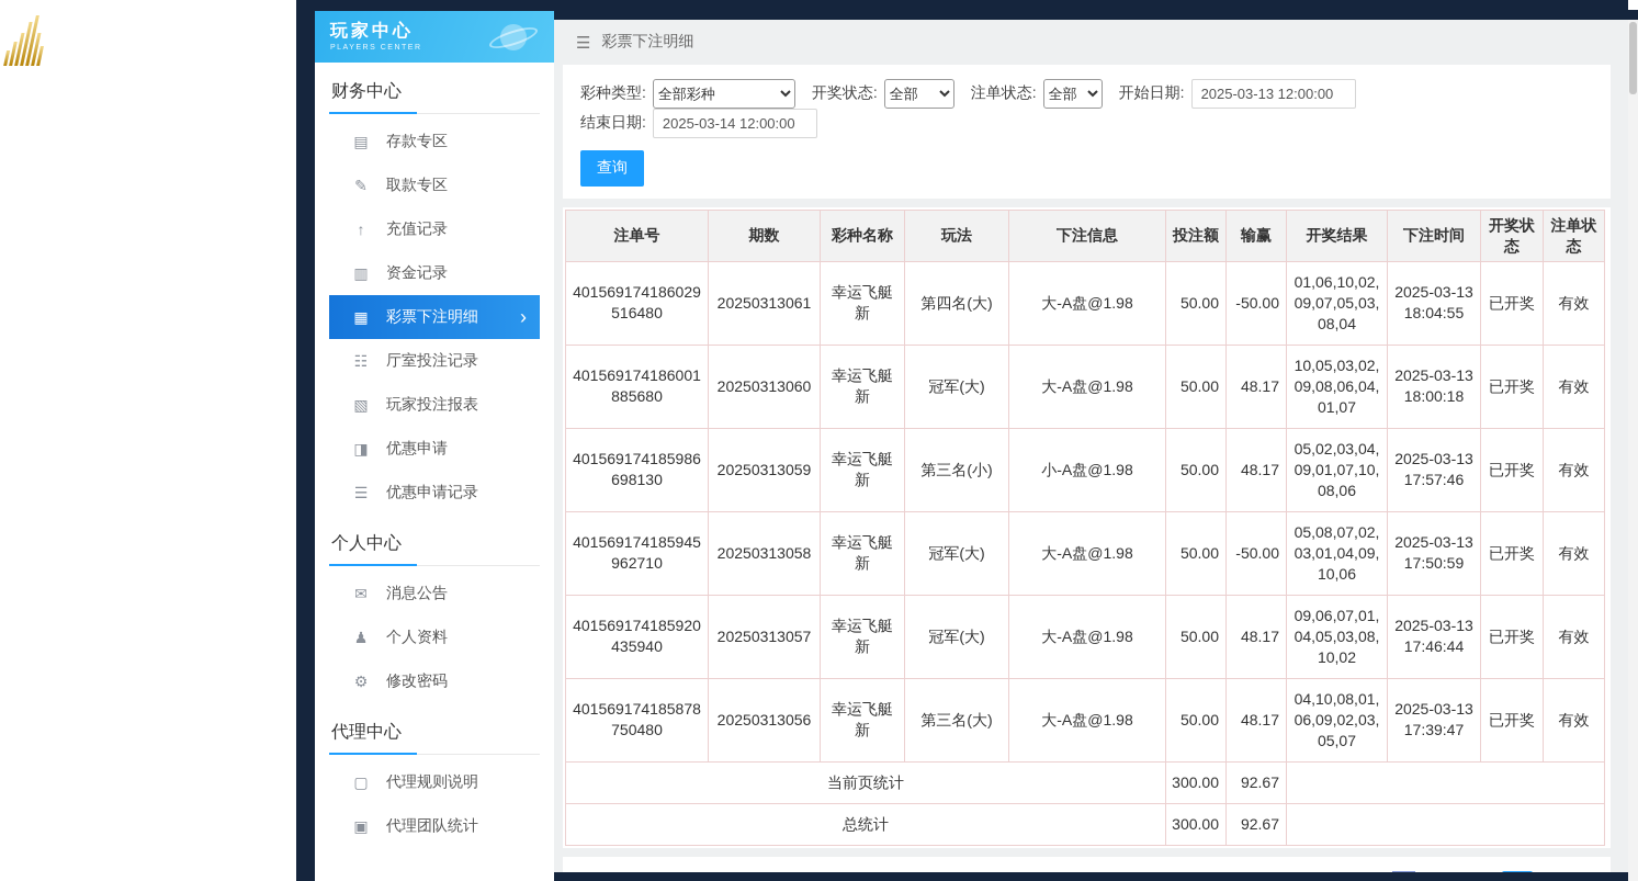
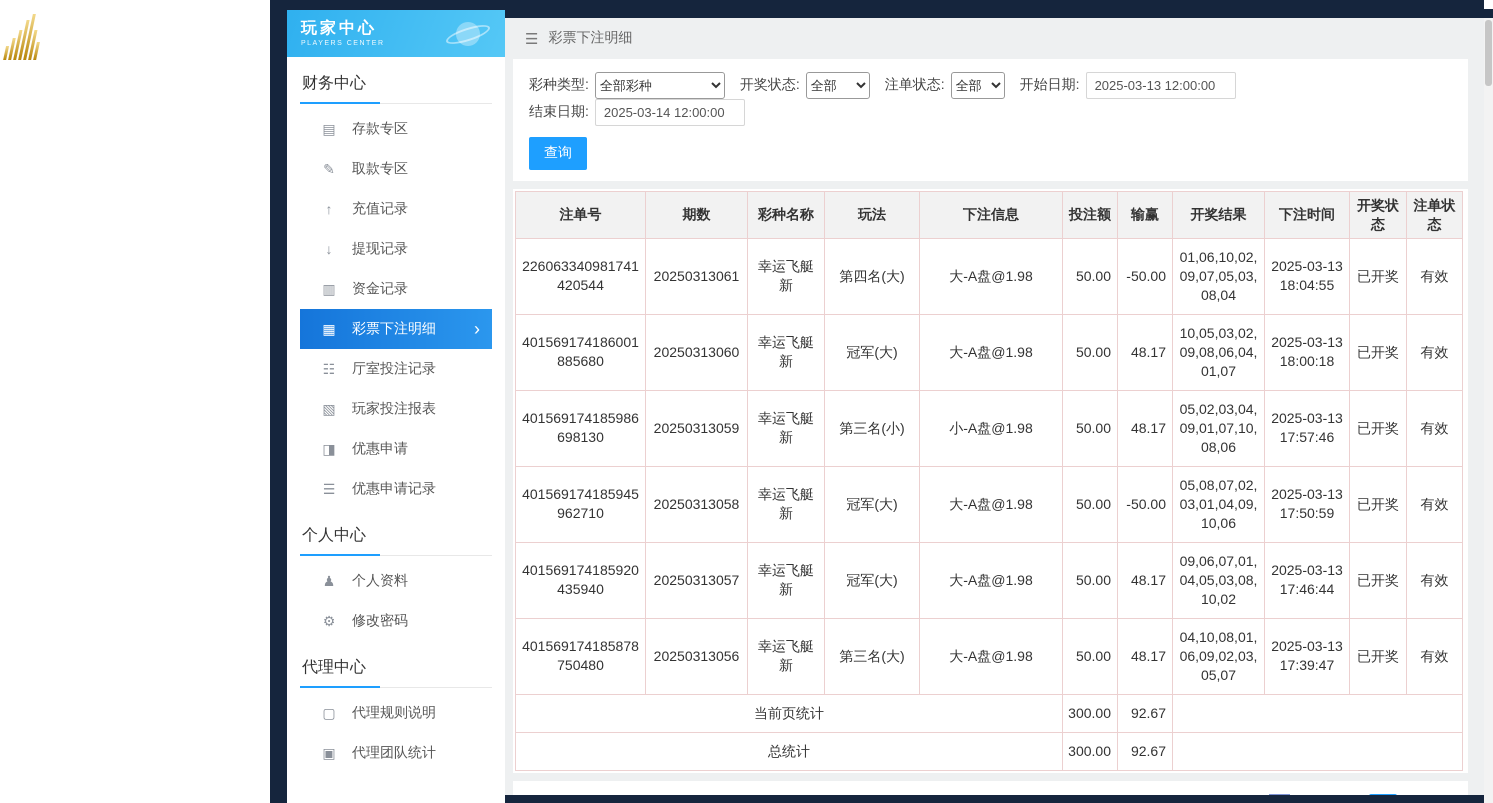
  玩家中心
  财务中心
  ▤
  存款专区
  ✎
  取款专区
  ↑
  充值记录
+ ↓
+ 提现记录
  ▥
  资金记录
  ▦
  彩票下注明细
  ›
  ☷
  厅室投注记录
  ▧
  玩家投注报表
  ◨
  优惠申请
  ☰
  优惠申请记录
  个人中心
- ✉
- 消息公告
  ♟
  个人资料
  ⚙
  修改密码
  代理中心
  ▢
  代理规则说明
  ▣
  代理团队统计
  ☰
  彩票下注明细
  彩种类型:
  全部彩种
  开奖状态:
  全部
  注单状态:
  全部
  开始日期:
  2025-03-13 12:00:00
  结束日期:
  2025-03-14 12:00:00
  查询
  注单号	期数	彩种名称	玩法	下注信息	投注额	输赢	开奖结果	下注时间	开奖状态	注单状态
- 401569174186029516480	20250313061	幸运飞艇新	第四名(大)	大-A盘@1.98	50.00	-50.00	01,06,10,02,09,07,05,03,08,04	2025-03-13 18:04:55	已开奖	有效
+ 226063340981741420544	20250313061	幸运飞艇新	第四名(大)	大-A盘@1.98	50.00	-50.00	01,06,10,02,09,07,05,03,08,04	2025-03-13 18:04:55	已开奖	有效
  401569174186001885680	20250313060	幸运飞艇新	冠军(大)	大-A盘@1.98	50.00	48.17	10,05,03,02,09,08,06,04,01,07	2025-03-13 18:00:18	已开奖	有效
  401569174185986698130	20250313059	幸运飞艇新	第三名(小)	小-A盘@1.98	50.00	48.17	05,02,03,04,09,01,07,10,08,06	2025-03-13 17:57:46	已开奖	有效
  401569174185945962710	20250313058	幸运飞艇新	冠军(大)	大-A盘@1.98	50.00	-50.00	05,08,07,02,03,01,04,09,10,06	2025-03-13 17:50:59	已开奖	有效
  401569174185920435940	20250313057	幸运飞艇新	冠军(大)	大-A盘@1.98	50.00	48.17	09,06,07,01,04,05,03,08,10,02	2025-03-13 17:46:44	已开奖	有效
  401569174185878750480	20250313056	幸运飞艇新	第三名(大)	大-A盘@1.98	50.00	48.17	04,10,08,01,06,09,02,03,05,07	2025-03-13 17:39:47	已开奖	有效
  当前页统计	300.00	92.67
  总统计	300.00	92.67
